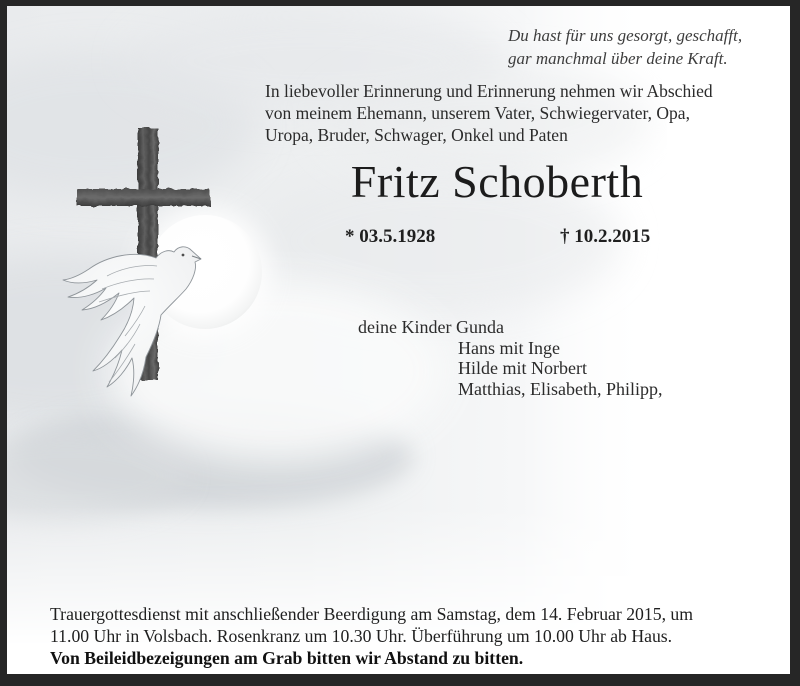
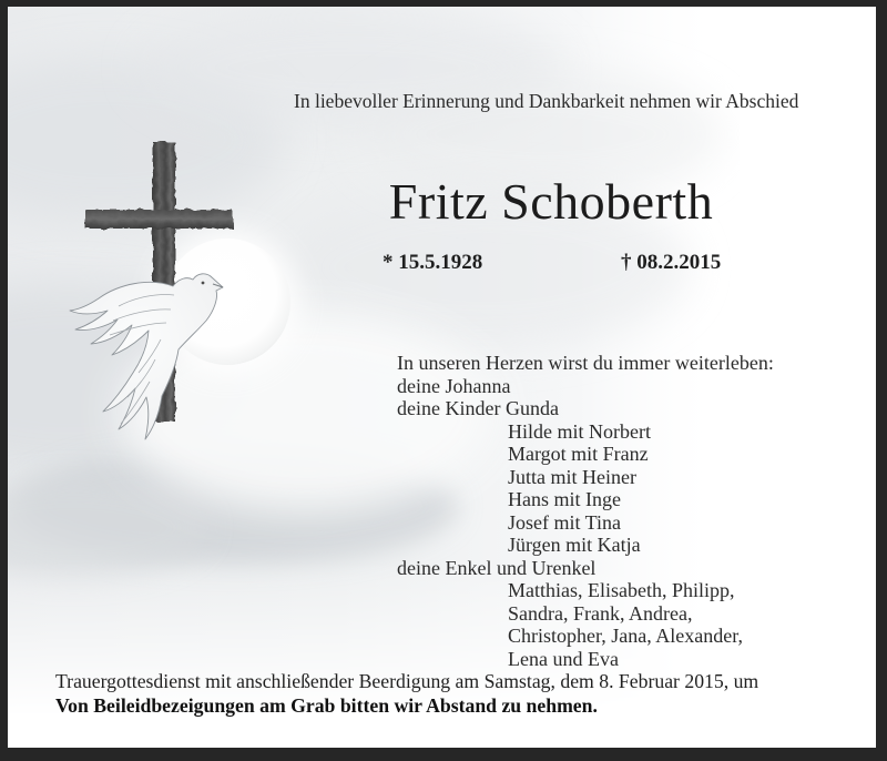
- Du hast für uns gesorgt, geschafft,
- gar manchmal über deine Kraft.
- In liebevoller Erinnerung und Erinnerung nehmen wir Abschied
+ In liebevoller Erinnerung und Dankbarkeit nehmen wir Abschied
- von meinem Ehemann, unserem Vater, Schwiegervater, Opa,
- Uropa, Bruder, Schwager, Onkel und Paten
  Fritz Schoberth
- * 03.5.1928
+ * 15.5.1928
- † 10.2.2015
+ † 08.2.2015
+ In unseren Herzen wirst du immer weiterleben:
+ deine Johanna
  deine Kinder Gunda
- Hans mit Inge
+ Hilde mit Norbert
+ Margot mit Franz
+ Jutta mit Heiner
- Hilde mit Norbert
+ Hans mit Inge
+ Josef mit Tina
+ Jürgen mit Katja
+ deine Enkel und Urenkel
  Matthias, Elisabeth, Philipp,
+ Sandra, Frank, Andrea,
+ Christopher, Jana, Alexander,
+ Lena und Eva
- Trauergottesdienst mit anschließender Beerdigung am Samstag, dem 14. Februar 2015, um
+ Trauergottesdienst mit anschließender Beerdigung am Samstag, dem 8. Februar 2015, um
- 11.00 Uhr in Volsbach. Rosenkranz um 10.30 Uhr. Überführung um 10.00 Uhr ab Haus.
- Von Beileidbezeigungen am Grab bitten wir Abstand zu bitten.
+ Von Beileidbezeigungen am Grab bitten wir Abstand zu nehmen.
